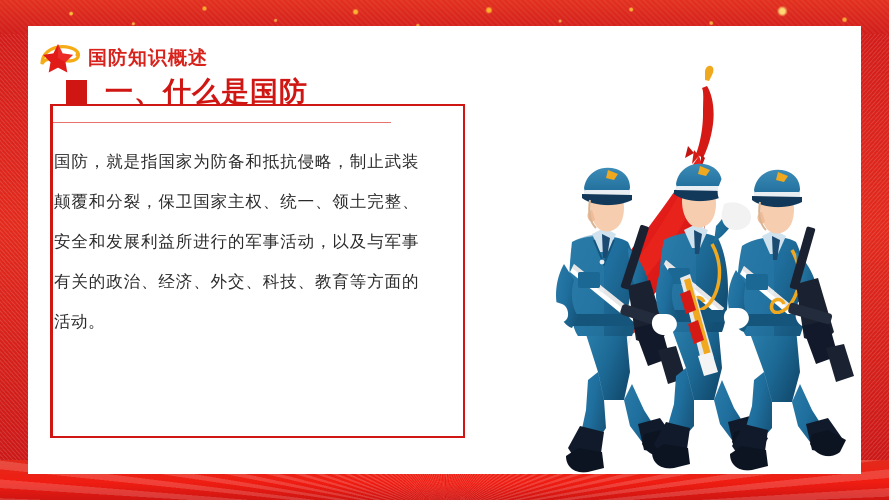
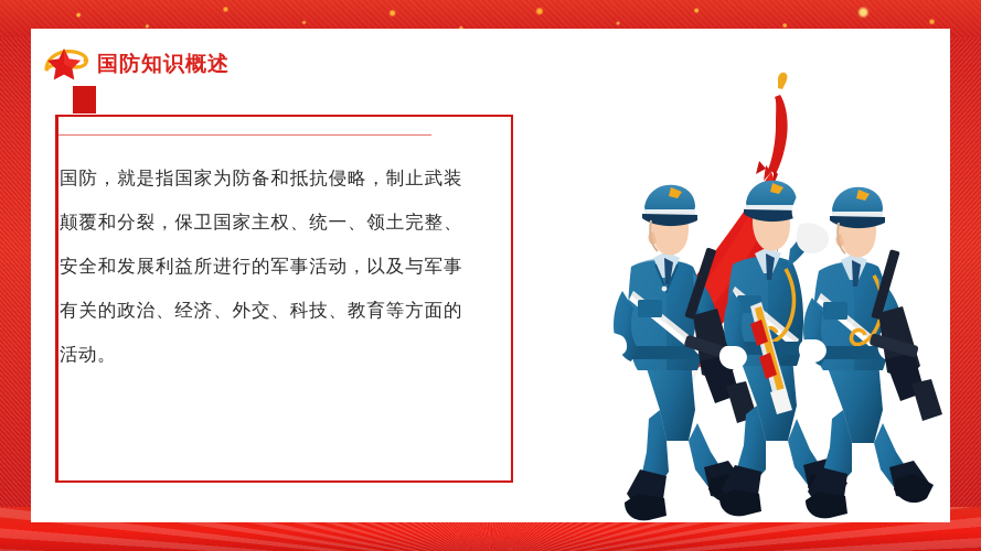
  国防知识概述
- 一、什么是国防
  国防，就是指国家为防备和抵抗侵略，制止武装颠覆和分裂，保卫国家主权、统一、领土完整、安全和发展利益所进行的军事活动，以及与军事有关的政治、经济、外交、科技、教育等方面的活动。
